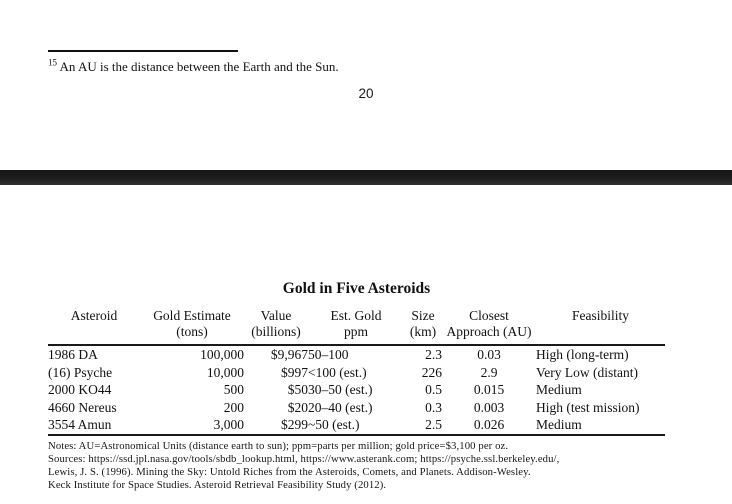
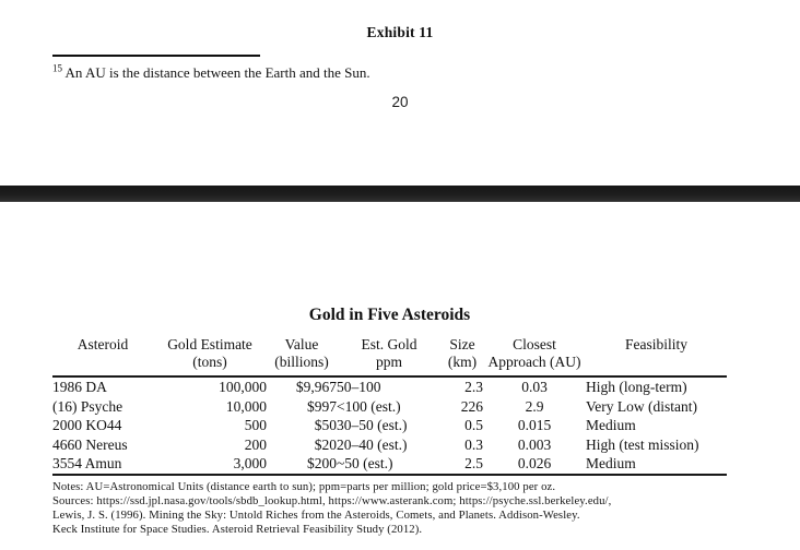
+ Exhibit 11
  15 An AU is the distance between the Earth and the Sun.
  20
  Gold in Five Asteroids
  Asteroid	Gold Estimate	Value	Est. Gold	Size	Closest	Feasibility
  	(tons)	(billions)	ppm	(km)	Approach (AU)
  1986 DA	100,000	$9,967	50–100	2.3	0.03	High (long-term)
  (16) Psyche	10,000	$997	<100 (est.)	226	2.9	Very Low (distant)
  2000 KO44	500	$50	30–50 (est.)	0.5	0.015	Medium
  4660 Nereus	200	$20	20–40 (est.)	0.3	0.003	High (test mission)
- 3554 Amun	3,000	$299	~50 (est.)	2.5	0.026	Medium
+ 3554 Amun	3,000	$200	~50 (est.)	2.5	0.026	Medium
  Notes: AU=Astronomical Units (distance earth to sun); ppm=parts per million; gold price=$3,100 per oz.
  Sources: https://ssd.jpl.nasa.gov/tools/sbdb_lookup.html, https://www.asterank.com; https://psyche.ssl.berkeley.edu/,
  Lewis, J. S. (1996). Mining the Sky: Untold Riches from the Asteroids, Comets, and Planets. Addison-Wesley.
  Keck Institute for Space Studies. Asteroid Retrieval Feasibility Study (2012).
